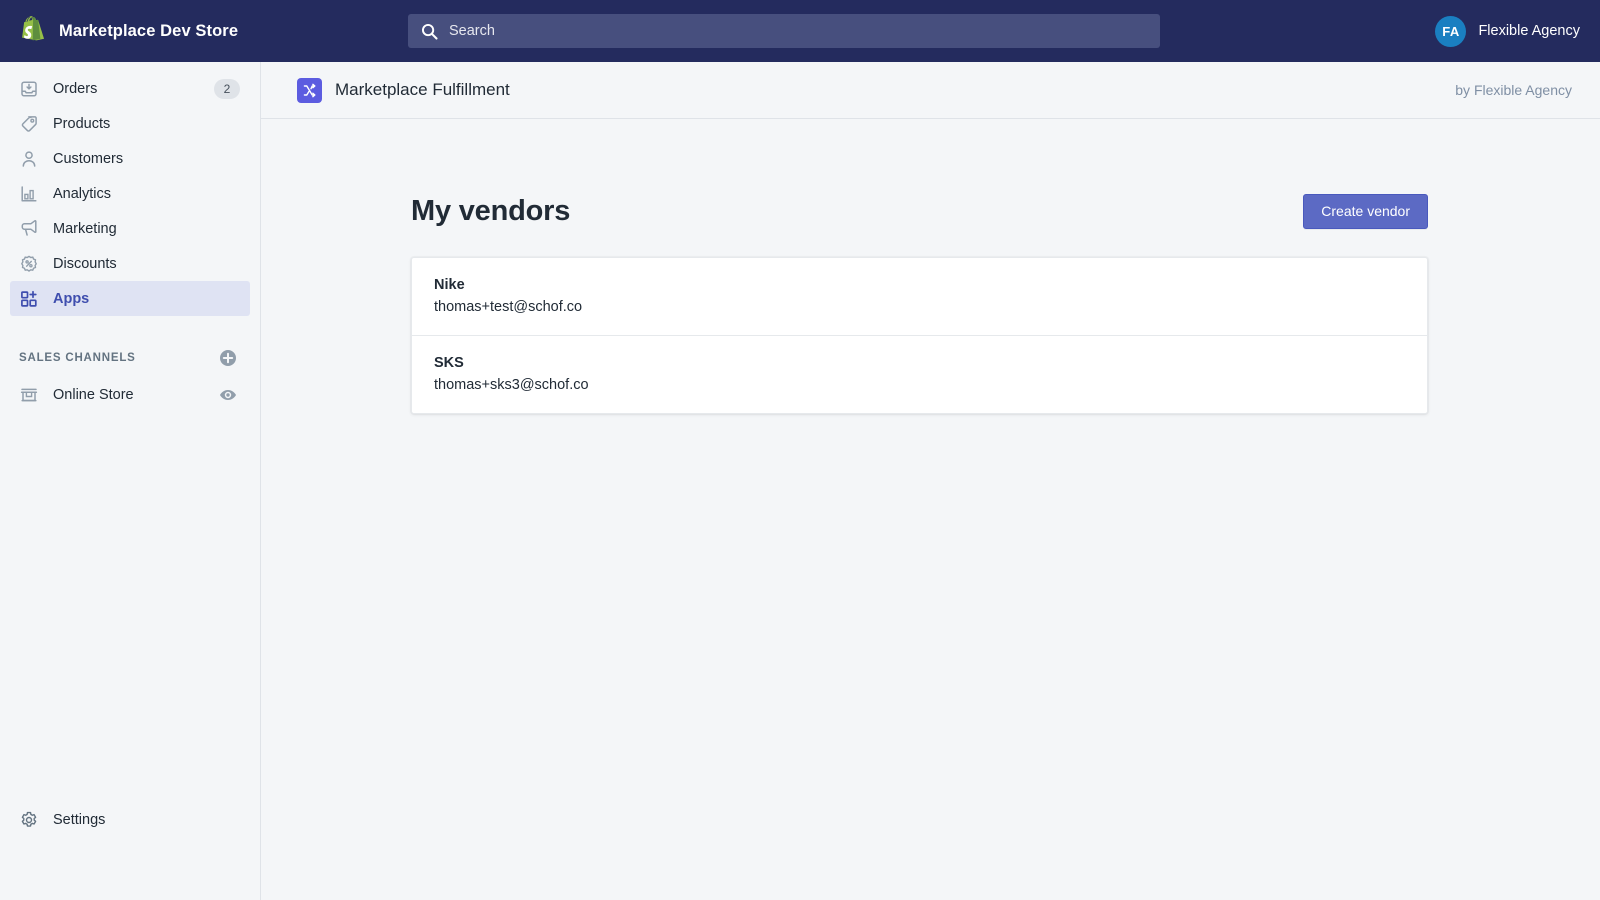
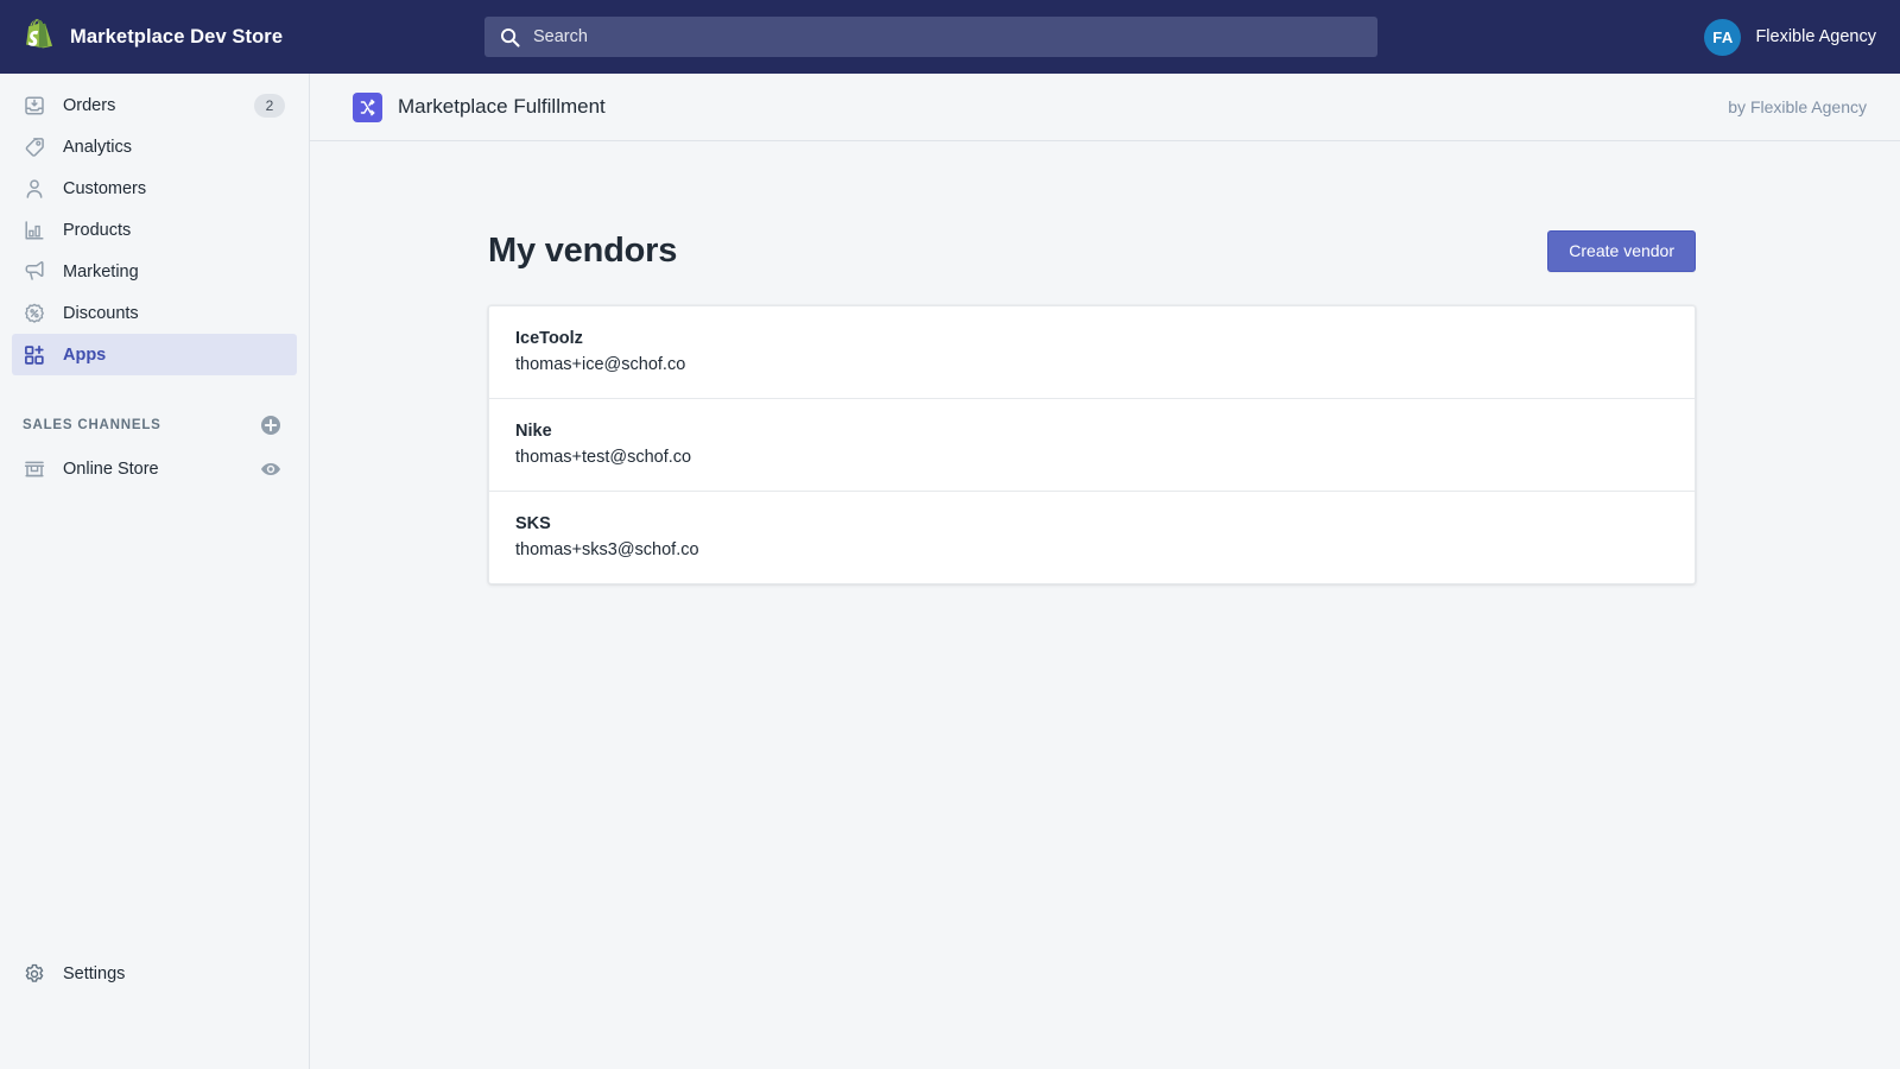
  Marketplace Dev Store
  Search
  FA
  Flexible Agency
  Orders
  2
- Products
+ Analytics
  Customers
- Analytics
+ Products
  Marketing
  Discounts
  Apps
  SALES CHANNELS
  Online Store
  Settings
  Marketplace Fulfillment
  by Flexible Agency
  My vendors
  Create vendor
+ IceToolz
+ thomas+ice@schof.co
  Nike
  thomas+test@schof.co
  SKS
  thomas+sks3@schof.co
